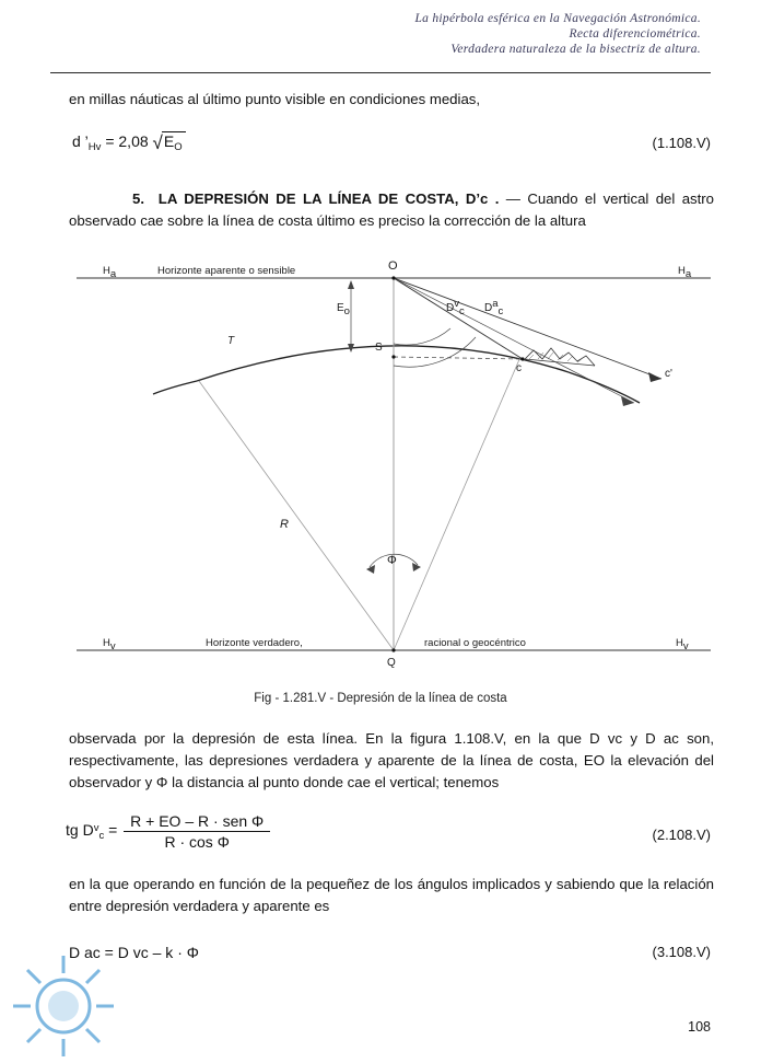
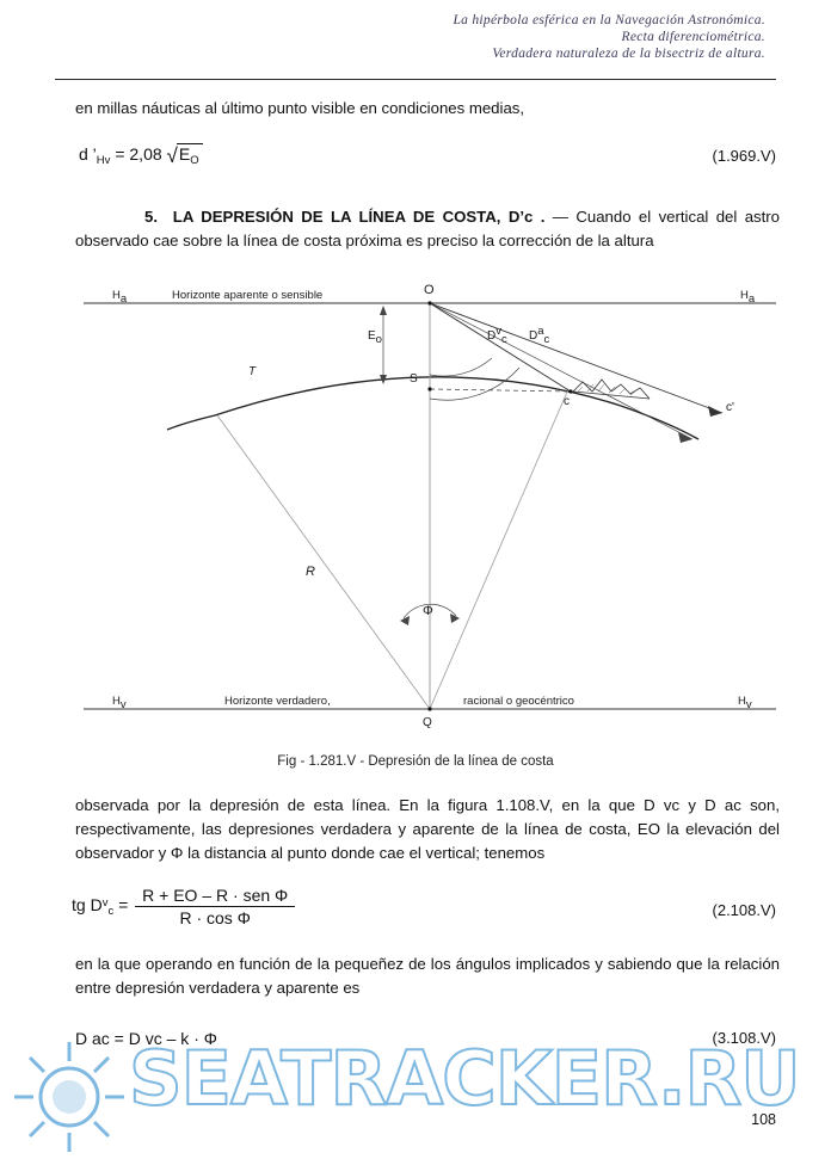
  La hipérbola esférica en la Navegación Astronómica.
  Recta diferenciométrica.
  Verdadera naturaleza de la bisectriz de altura.
  en millas náuticas al último punto visible en condiciones medias,
  d ’Hv = 2,08 √EO
- (1.108.V)
+ (1.969.V)
- 5. LA DEPRESIÓN DE LA LÍNEA DE COSTA, D’c . — Cuando el vertical del astro observado cae sobre la línea de costa último es preciso la corrección de la altura
+ 5. LA DEPRESIÓN DE LA LÍNEA DE COSTA, D’c . — Cuando el vertical del astro observado cae sobre la línea de costa próxima es preciso la corrección de la altura
  Ha
  Ha
  Horizonte aparente o sensible
  O
  Eo
  Dvc
  Dac
  T
  S
  c
  c'
  R
  Φ
  Q
  Hv
  Hv
  Horizonte verdadero,
  racional o geocéntrico
  Fig - 1.281.V - Depresión de la línea de costa
  observada por la depresión de esta línea. En la figura 1.108.V, en la que D vc y D ac son, respectivamente, las depresiones verdadera y aparente de la línea de costa, EO la elevación del observador y Φ la distancia al punto donde cae el vertical; tenemos
  tg Dvc =
  R + EO – R · sen Φ
  R · cos Φ
  (2.108.V)
  en la que operando en función de la pequeñez de los ángulos implicados y sabiendo que la relación entre depresión verdadera y aparente es
  D ac = D vc – k · Φ
  (3.108.V)
+ SEATRACKER.RU
  108
